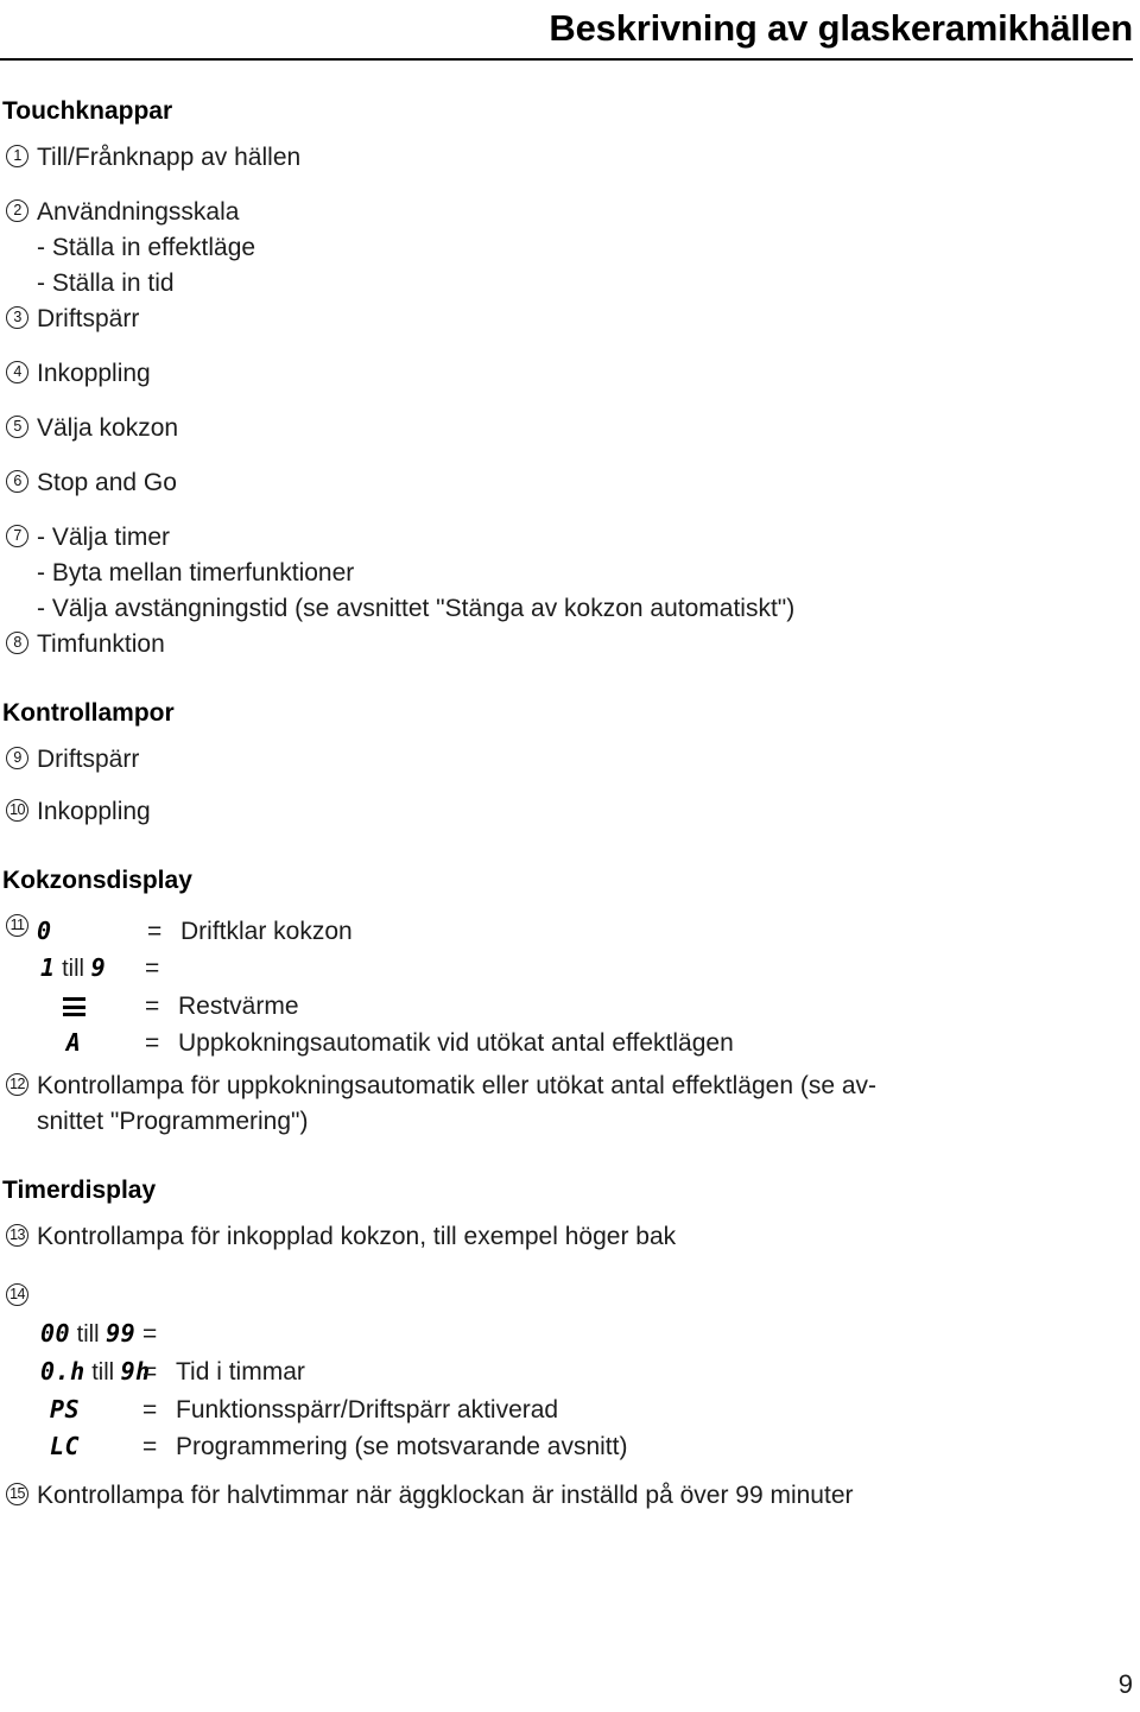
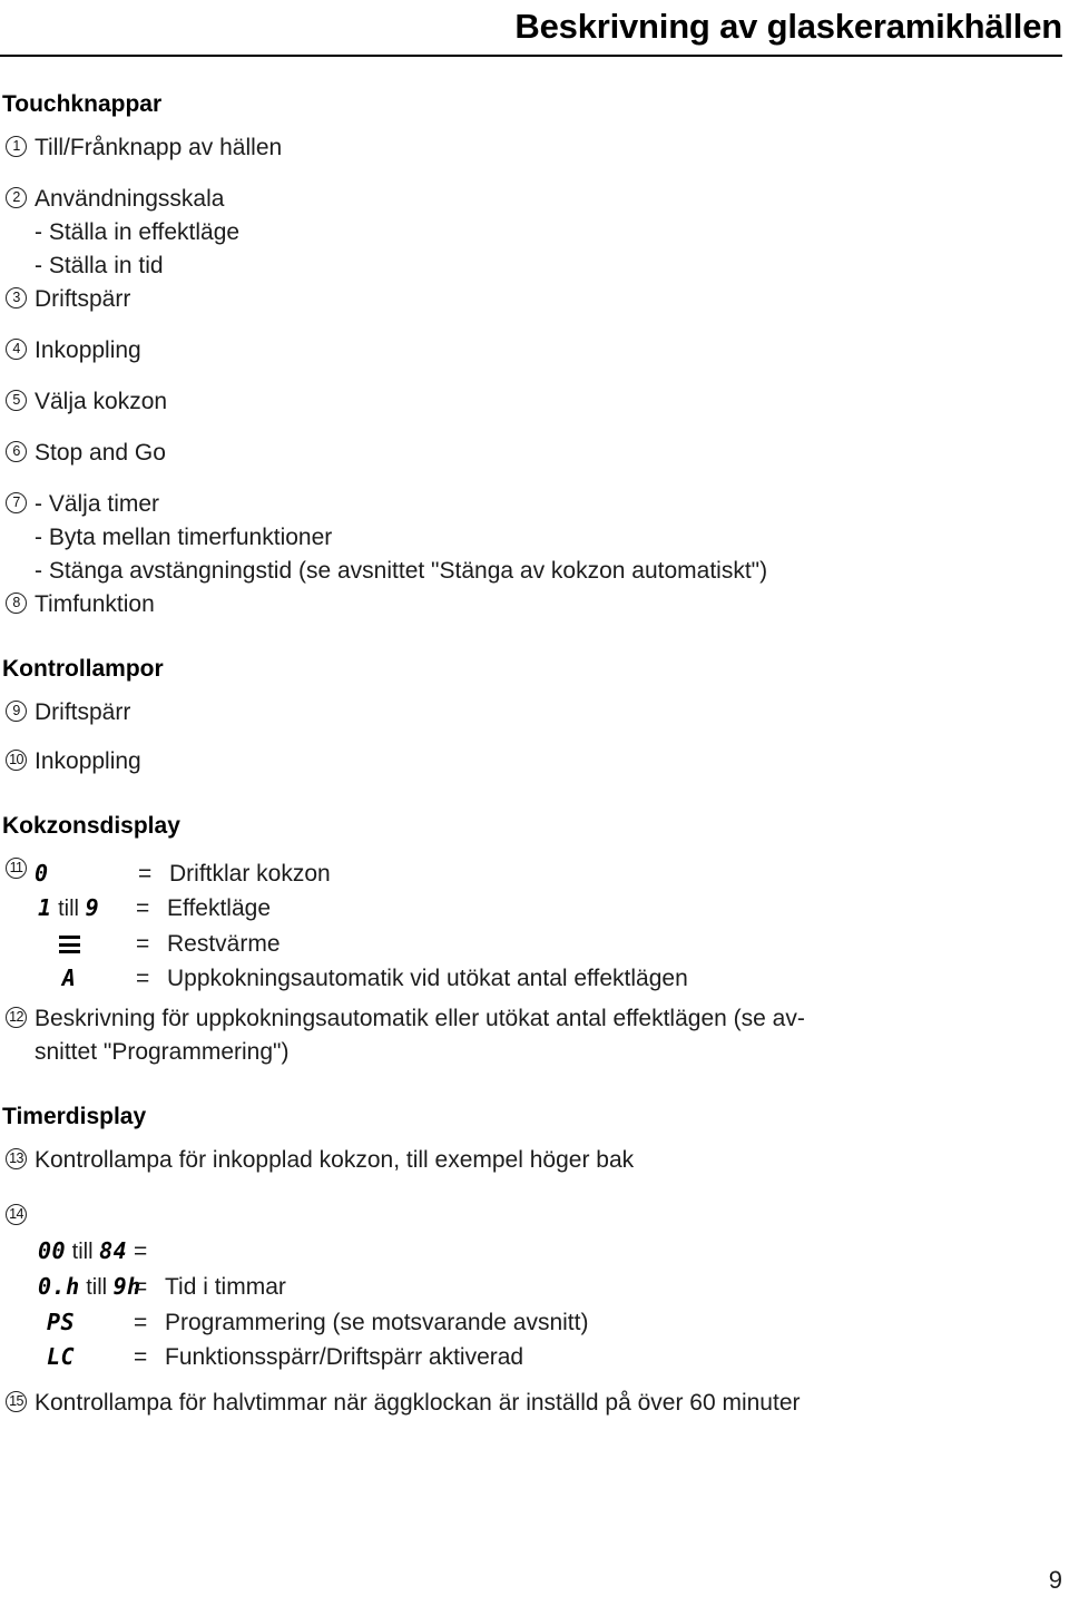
  Beskrivning av glaskeramikhällen
  Touchknappar
  1
  Till/Frånknapp av hällen
  2
  Användningsskala
  - Ställa in effektläge
  - Ställa in tid
  3
  Driftspärr
  4
  Inkoppling
  5
  Välja kokzon
  6
  Stop and Go
  7
  - Välja timer
  - Byta mellan timerfunktioner
- - Välja avstängningstid (se avsnittet "Stänga av kokzon automatiskt")
+ - Stänga avstängningstid (se avsnittet "Stänga av kokzon automatiskt")
  8
  Timfunktion
  Kontrollampor
  9
  Driftspärr
  10
  Inkoppling
  Kokzonsdisplay
  11
  0
  =
  Driftklar kokzon
  1 till 9
  =
+ Effektläge
  =
  Restvärme
  A
  =
  Uppkokningsautomatik vid utökat antal effektlägen
  12
- Kontrollampa för uppkokningsautomatik eller utökat antal effektlägen (se av-
+ Beskrivning för uppkokningsautomatik eller utökat antal effektlägen (se av-
  snittet "Programmering")
  Timerdisplay
  13
  Kontrollampa för inkopplad kokzon, till exempel höger bak
  14
- 00 till 99
+ 00 till 84
  =
  0.h till 9h
  =
  Tid i timmar
  PS
  =
- Funktionsspärr/Driftspärr aktiverad
+ Programmering (se motsvarande avsnitt)
  LC
  =
- Programmering (se motsvarande avsnitt)
+ Funktionsspärr/Driftspärr aktiverad
  15
- Kontrollampa för halvtimmar när äggklockan är inställd på över 99 minuter
+ Kontrollampa för halvtimmar när äggklockan är inställd på över 60 minuter
  9
